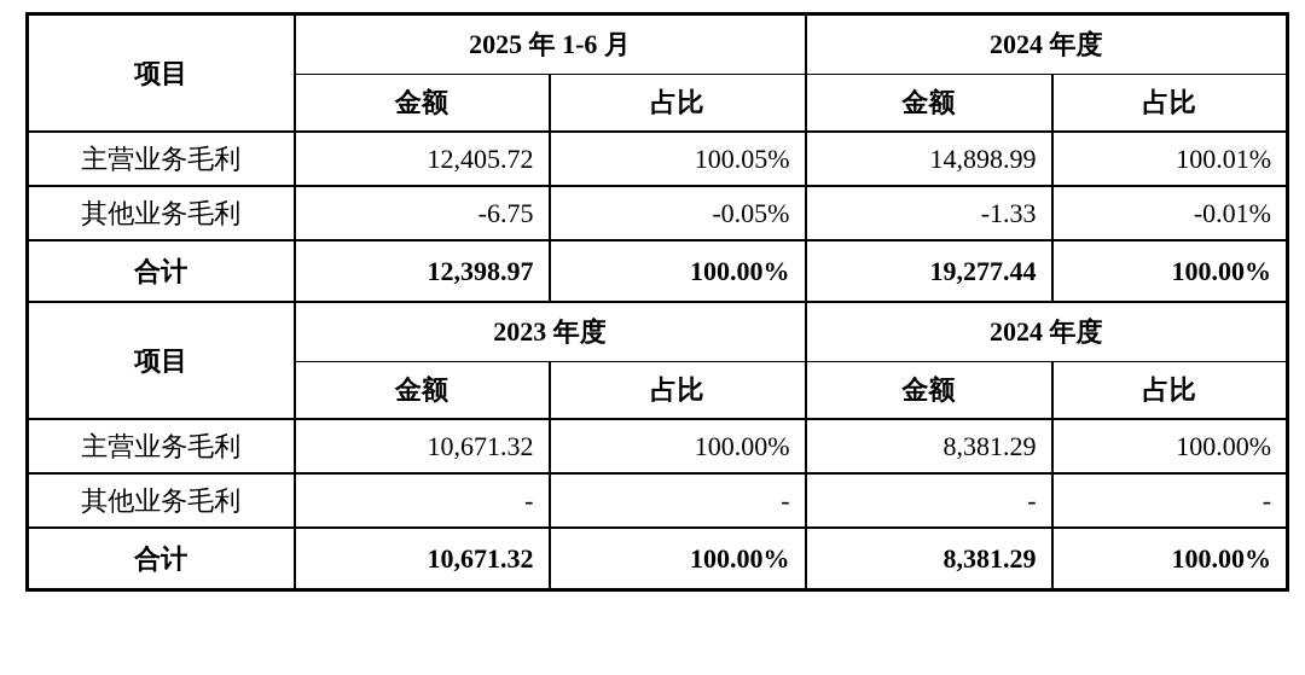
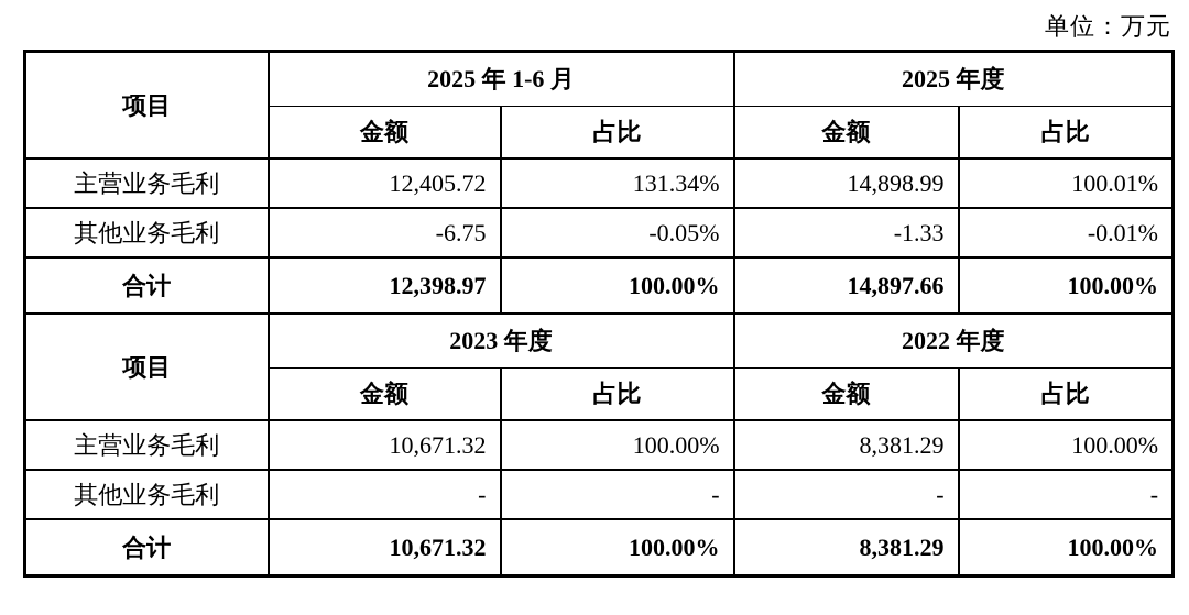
+ 单位：万元
- 项目	2025 年 1-6 月	2024 年度
+ 项目	2025 年 1-6 月	2025 年度
  金额	占比	金额	占比
- 主营业务毛利	12,405.72	100.05%	14,898.99	100.01%
+ 主营业务毛利	12,405.72	131.34%	14,898.99	100.01%
  其他业务毛利	-6.75	-0.05%	-1.33	-0.01%
- 合计	12,398.97	100.00%	19,277.44	100.00%
+ 合计	12,398.97	100.00%	14,897.66	100.00%
- 项目	2023 年度	2024 年度
+ 项目	2023 年度	2022 年度
  金额	占比	金额	占比
  主营业务毛利	10,671.32	100.00%	8,381.29	100.00%
  其他业务毛利	-	-	-	-
  合计	10,671.32	100.00%	8,381.29	100.00%
